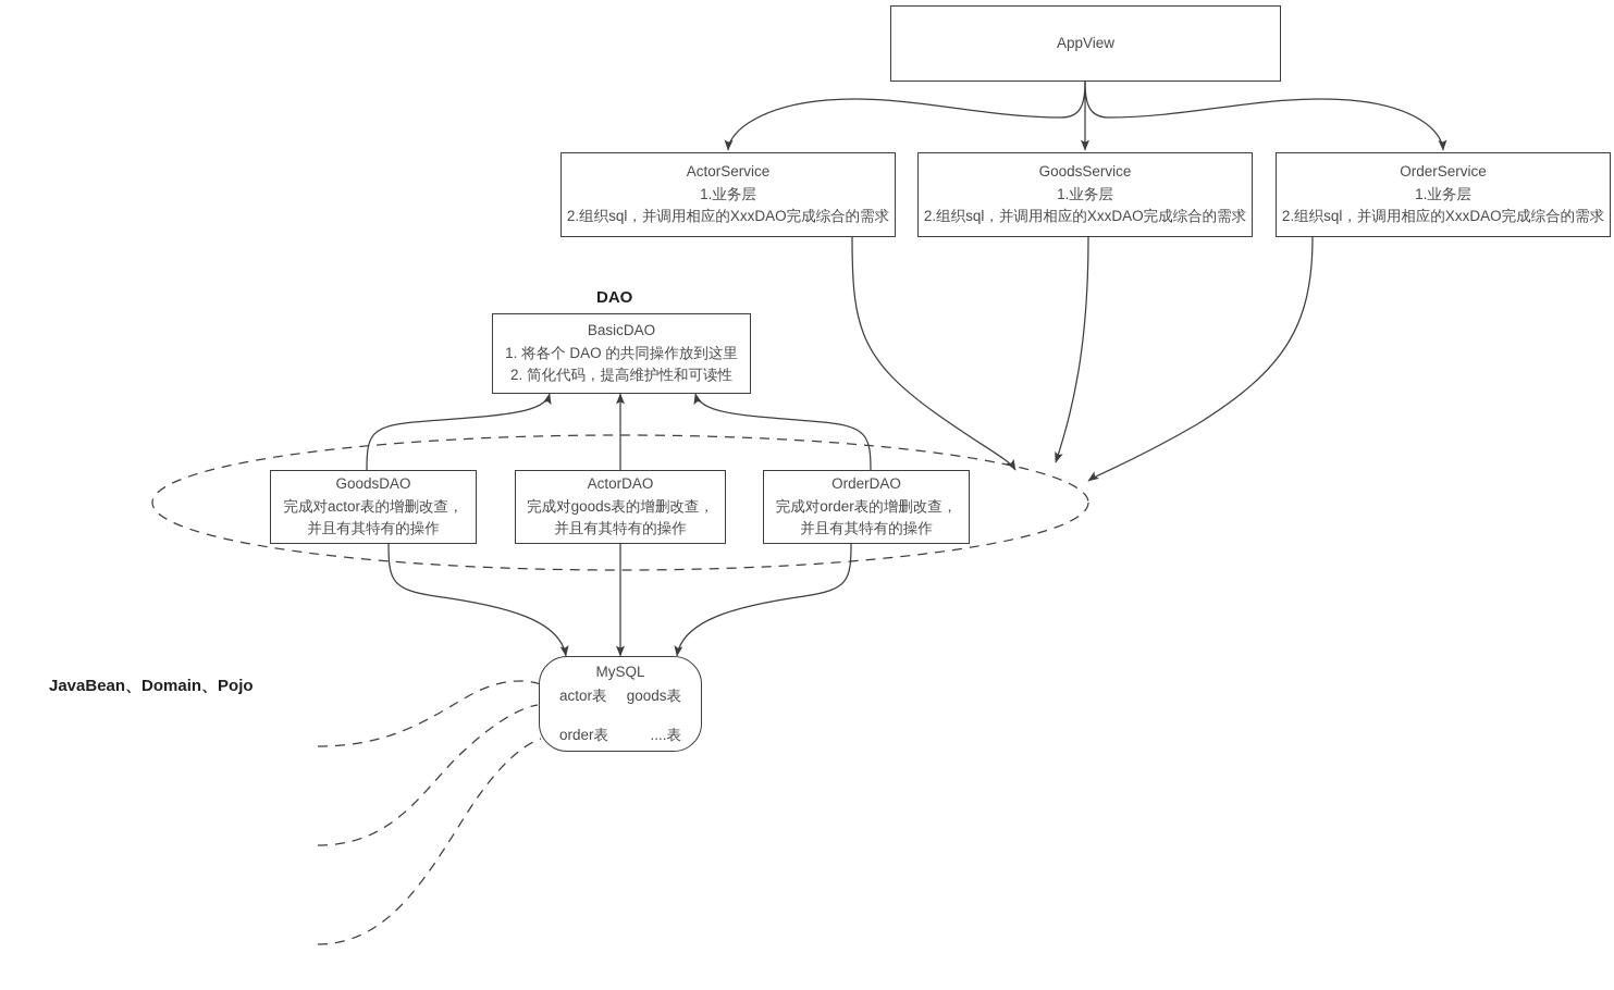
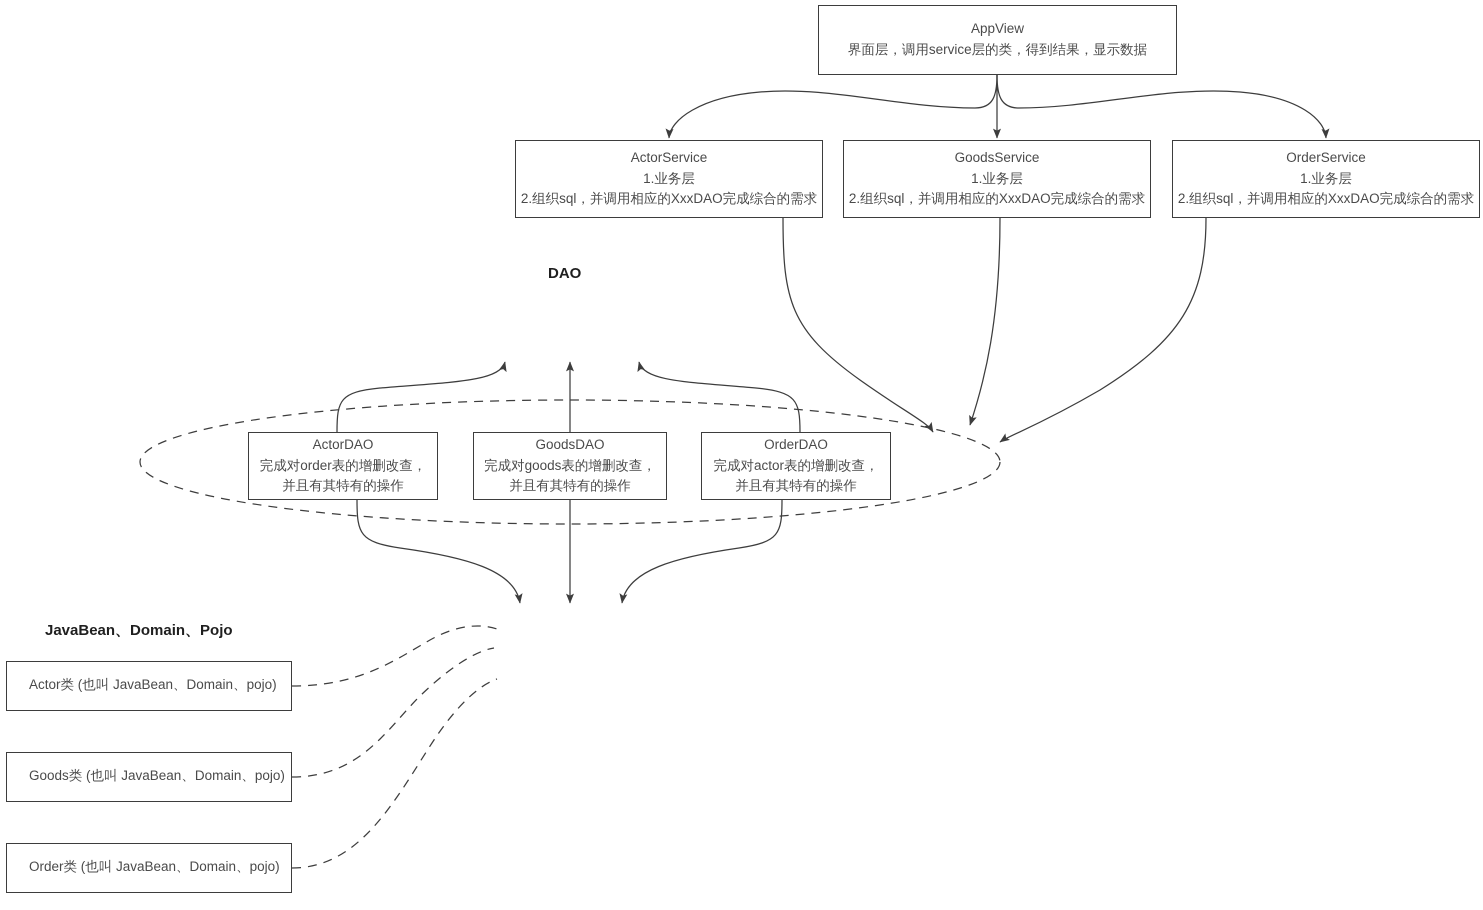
  AppView
+ 界面层，调用service层的类，得到结果，显示数据
  ActorService
  1.业务层
  2.组织sql，并调用相应的XxxDAO完成综合的需求
  GoodsService
  1.业务层
  2.组织sql，并调用相应的XxxDAO完成综合的需求
  OrderService
  1.业务层
  2.组织sql，并调用相应的XxxDAO完成综合的需求
  DAO
- BasicDAO
- 1. 将各个 DAO 的共同操作放到这里
- 2. 简化代码，提高维护性和可读性
- GoodsDAO
+ ActorDAO
- 完成对actor表的增删改查，
+ 完成对order表的增删改查，
  并且有其特有的操作
- ActorDAO
+ GoodsDAO
  完成对goods表的增删改查，
  并且有其特有的操作
  OrderDAO
- 完成对order表的增删改查，
+ 完成对actor表的增删改查，
  并且有其特有的操作
- MySQL
- actor表
- goods表
- order表
- ....表
  JavaBean、Domain、Pojo
+ Actor类 (也叫 JavaBean、Domain、pojo)
+ Goods类 (也叫 JavaBean、Domain、pojo)
+ Order类 (也叫 JavaBean、Domain、pojo)
